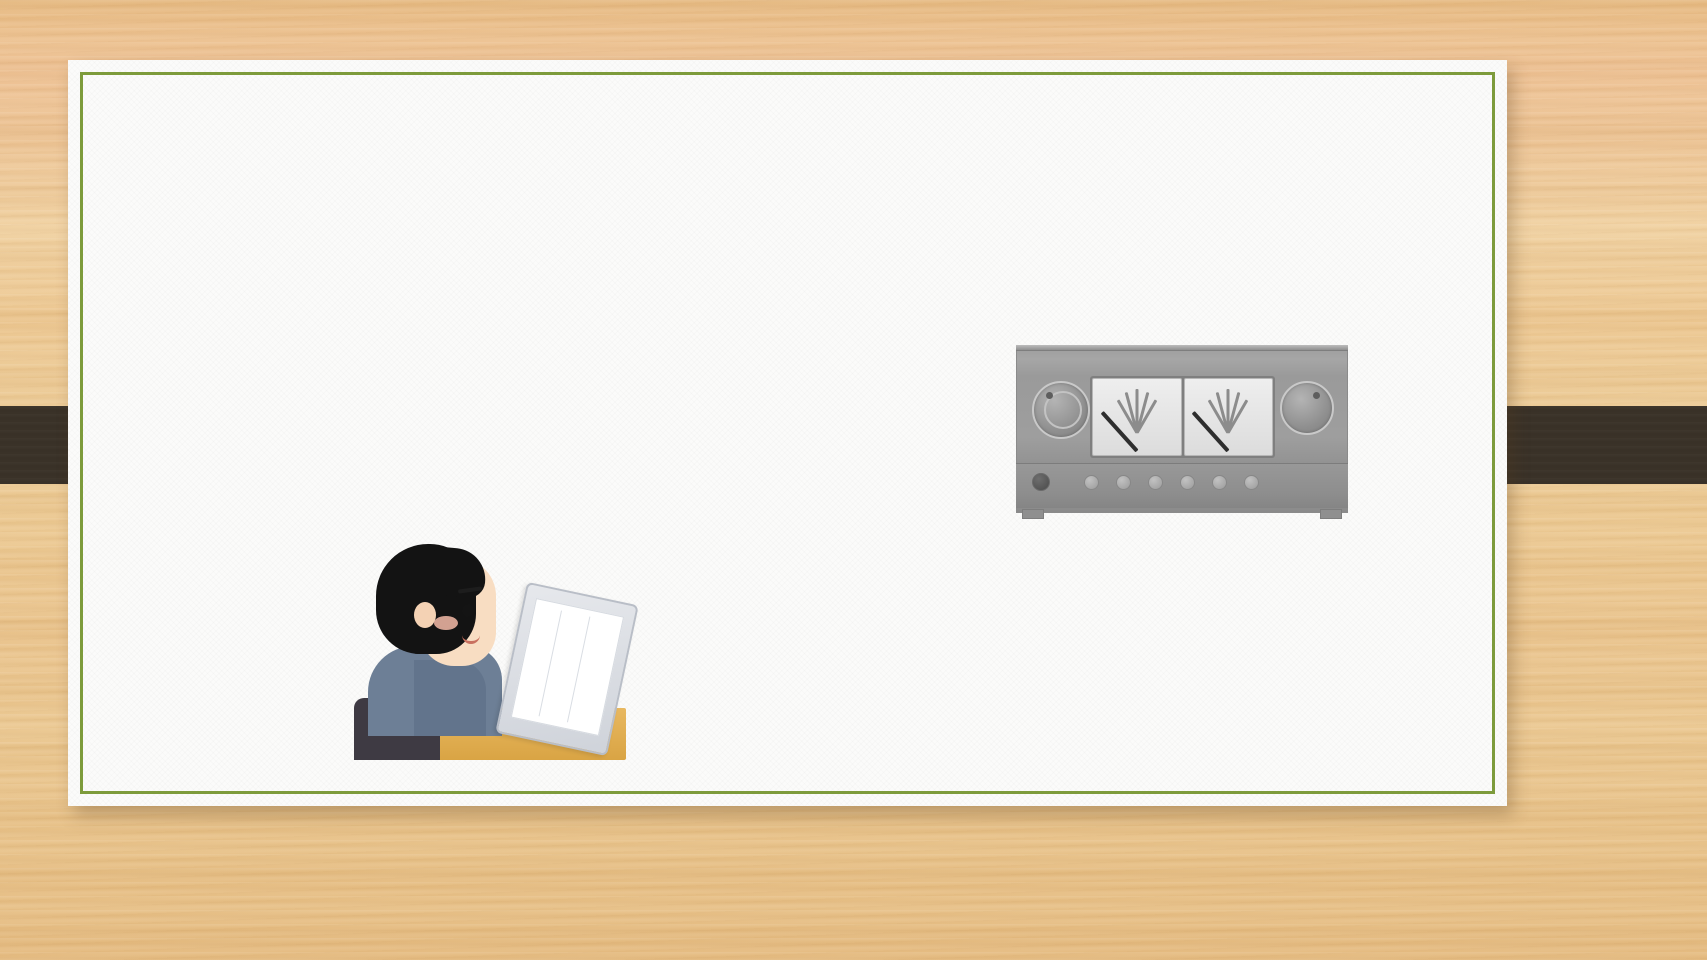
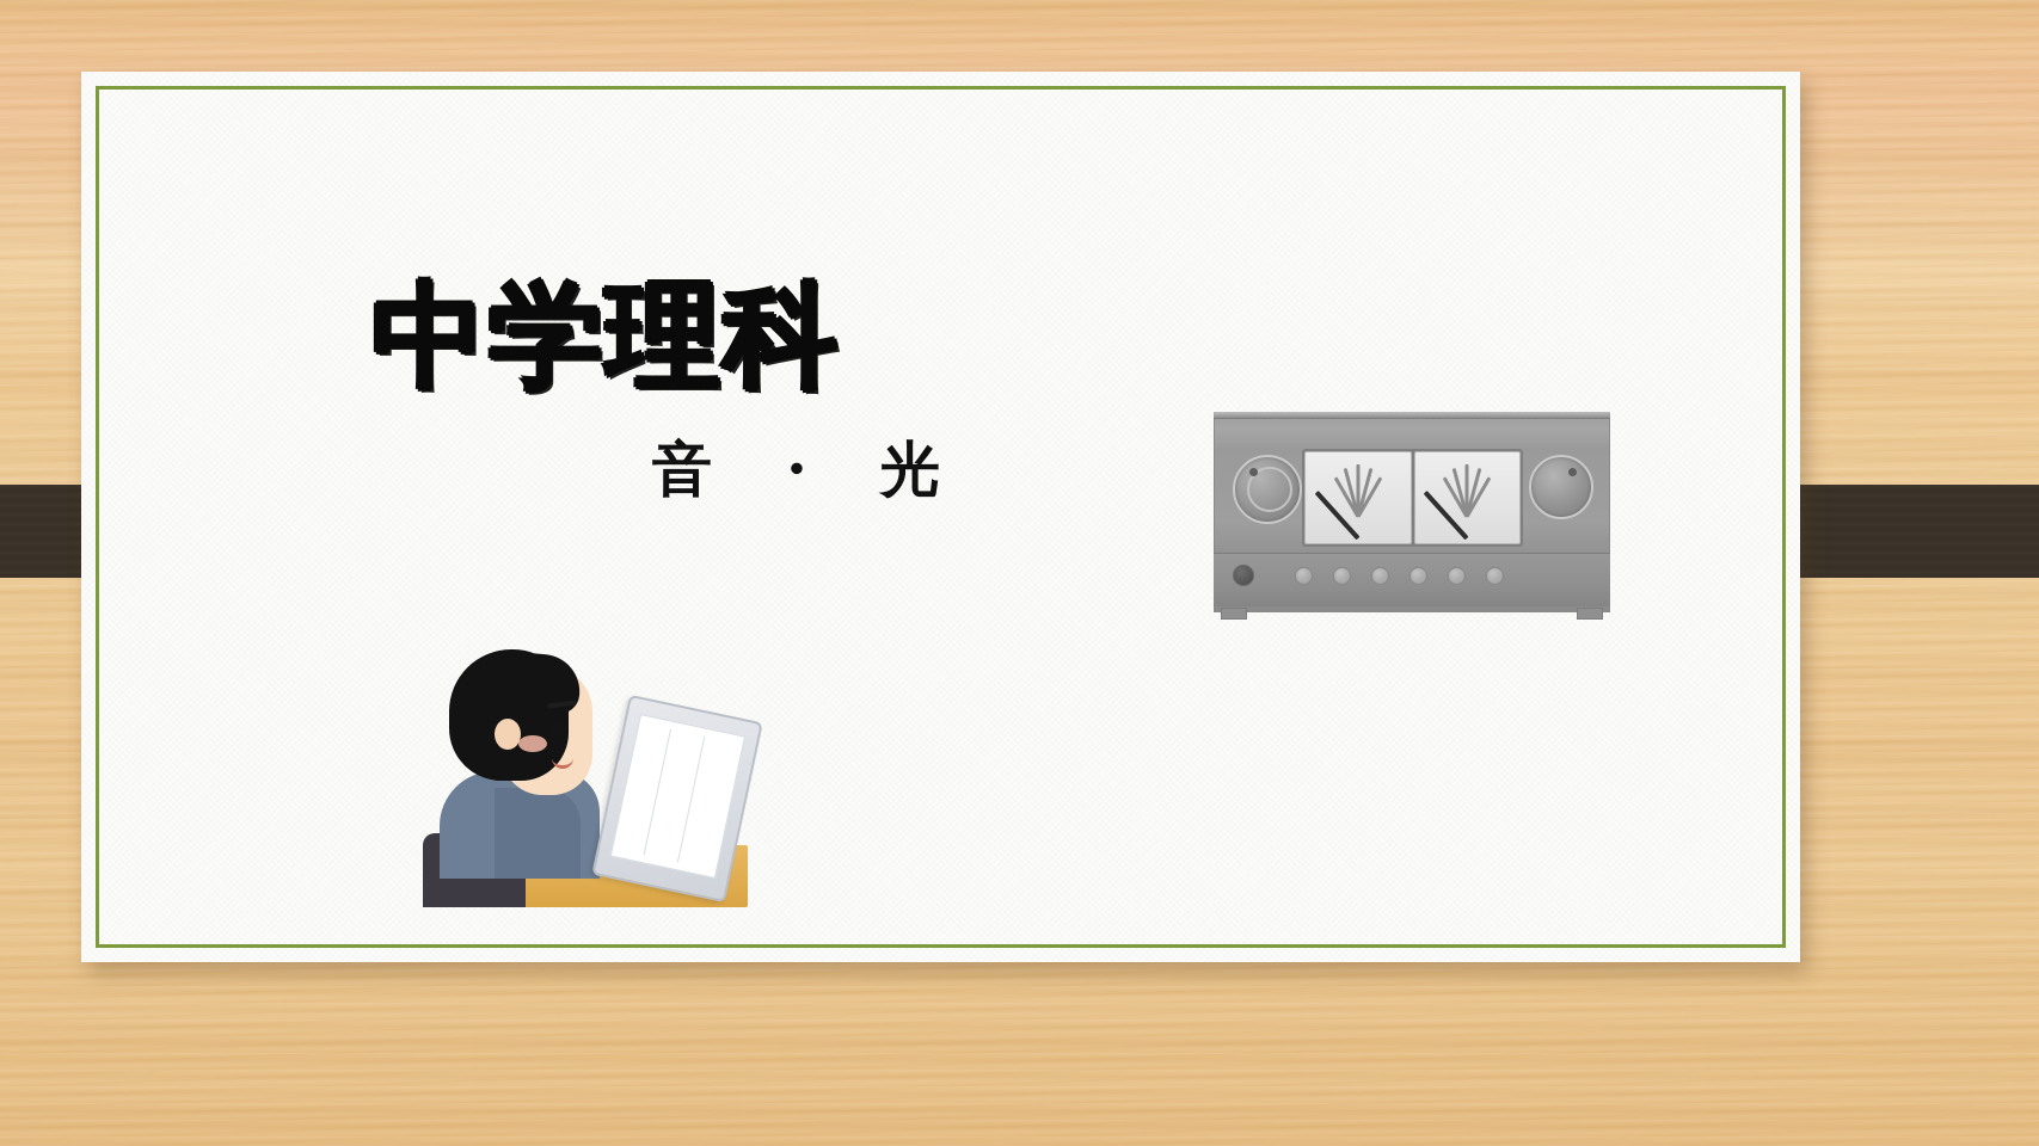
+ 中学理科
+ 音 ・ 光
